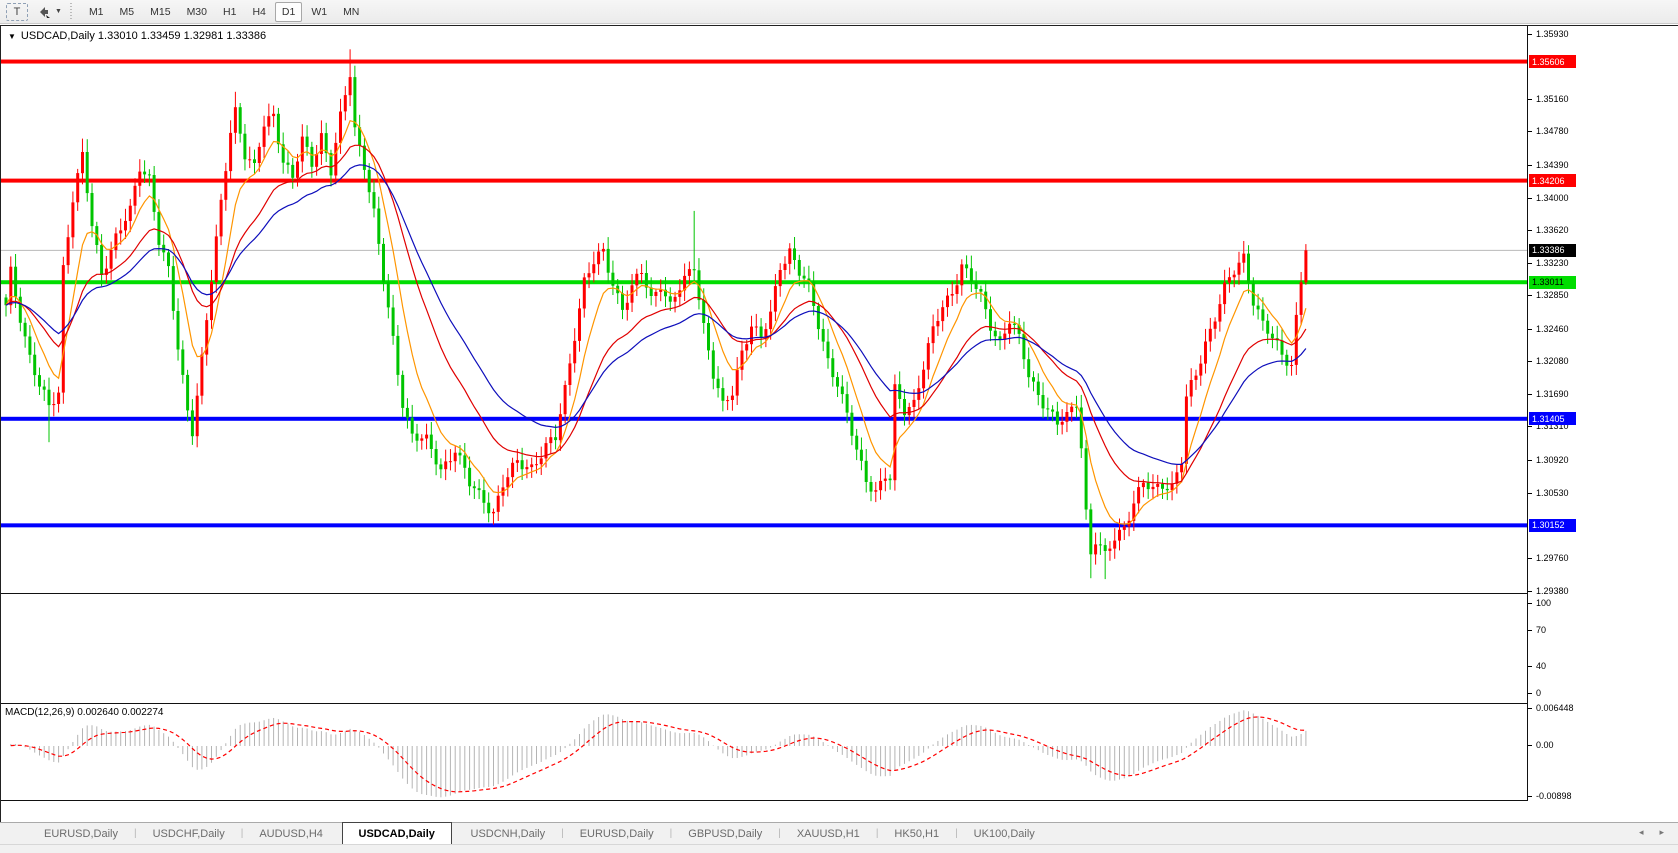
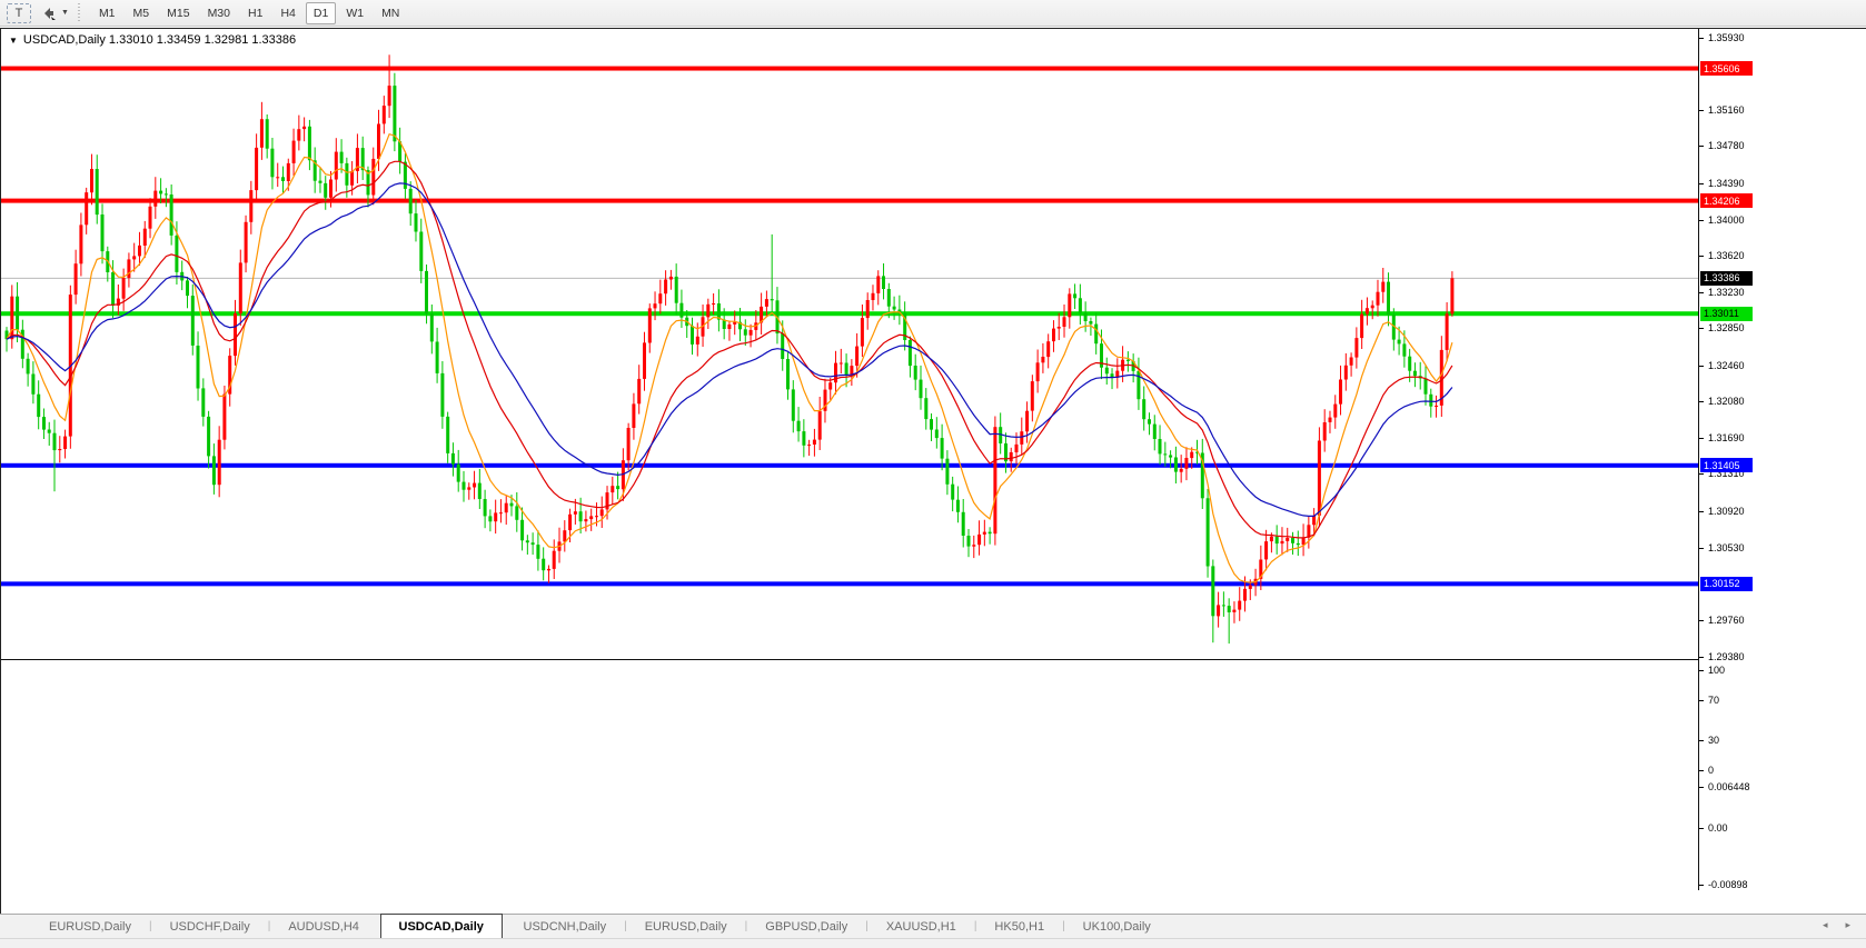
  T
  M1
  M5
  M15
  M30
  H1
  H4
  D1
  W1
  MN
  ▼
  USDCAD,Daily 1.33010 1.33459 1.32981 1.33386
- MACD(12,26,9) 0.002640 0.002274
  1.35930
  1.35160
  1.34780
  1.34390
  1.34000
  1.33620
  1.33230
  1.32850
  1.32460
  1.32080
  1.31690
  1.31310
  1.30920
  1.30530
  1.29760
  1.29380
  1.35606
  1.34206
  1.33011
  1.31405
  1.30152
  1.33386
  100
  70
- 40
+ 30
  0
  0.006448
  0.00
  -0.00898
  EURUSD,Daily
  |
  USDCHF,Daily
  |
  AUDUSD,H4
  USDCAD,Daily
  USDCNH,Daily
  |
  EURUSD,Daily
  |
  GBPUSD,Daily
  |
  XAUUSD,H1
  |
  HK50,H1
  |
  UK100,Daily
  ◂
  ▸
